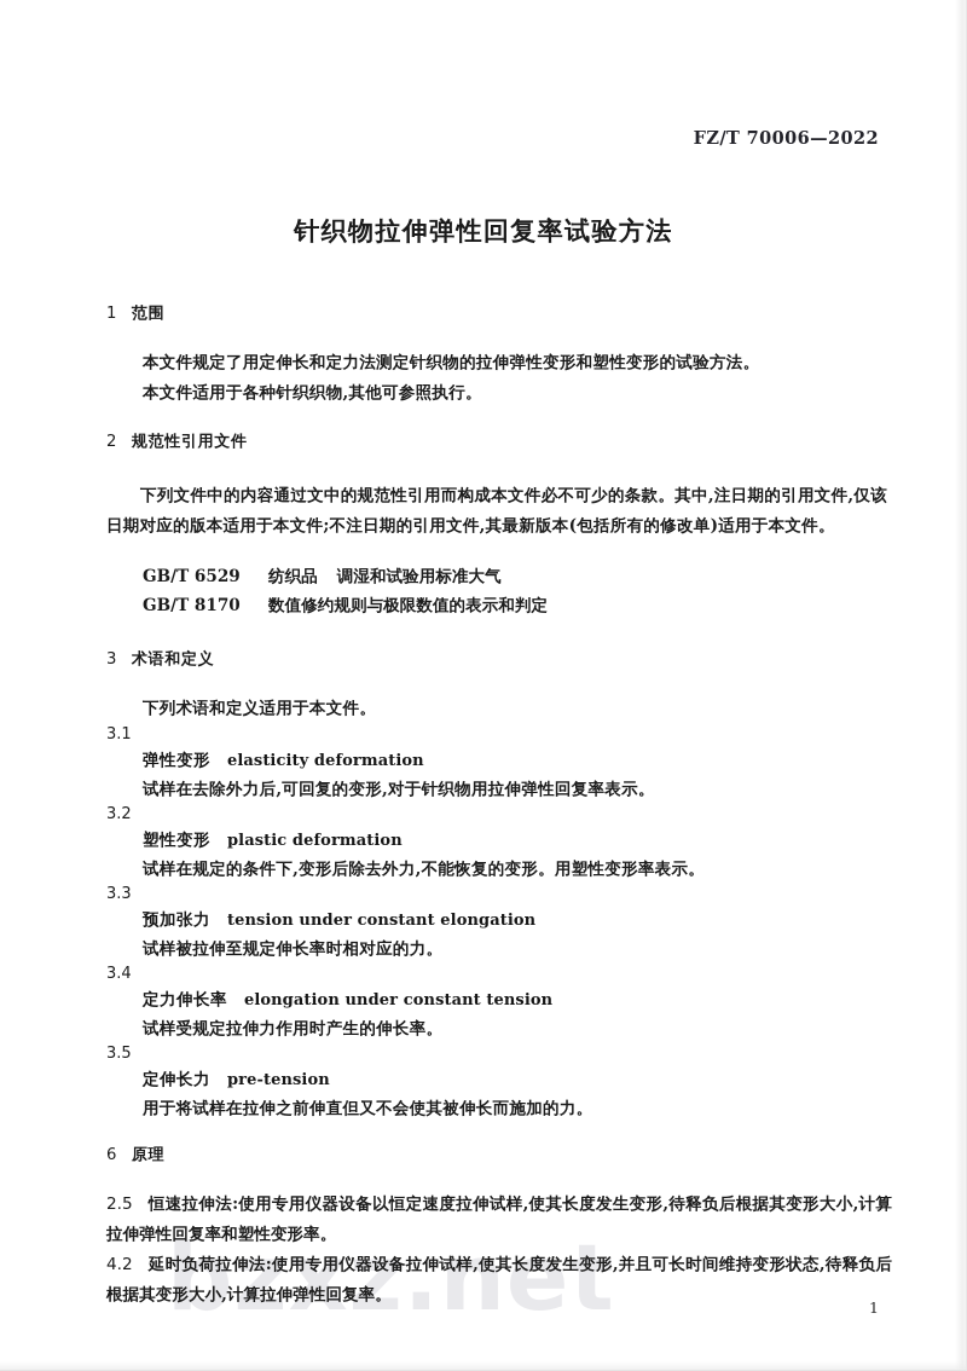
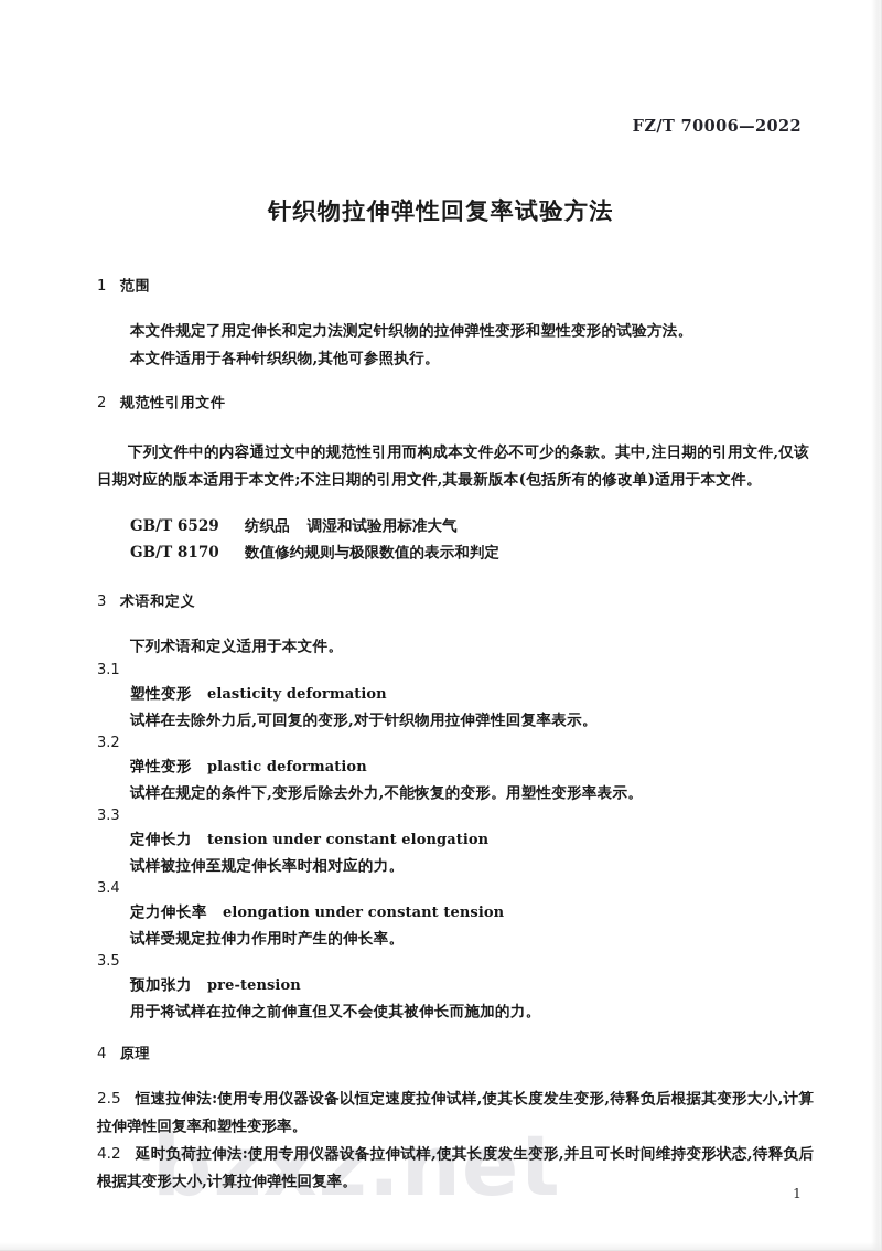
  bzxz.net
  FZ/T 70006—2022
  针织物拉伸弹性回复率试验方法
  1 范围
  本文件规定了用定伸长和定力法测定针织物的拉伸弹性变形和塑性变形的试验方法。
  本文件适用于各种针织织物,其他可参照执行。
  2 规范性引用文件
  下列文件中的内容通过文中的规范性引用而构成本文件必不可少的条款。其中,注日期的引用文件,仅该日期对应的版本适用于本文件;不注日期的引用文件,其最新版本(包括所有的修改单)适用于本文件。
  GB/T 6529 纺织品 调湿和试验用标准大气
  GB/T 8170 数值修约规则与极限数值的表示和判定
  3 术语和定义
  下列术语和定义适用于本文件。
  3.1
- 弹性变形 elasticity deformation
+ 塑性变形 elasticity deformation
  试样在去除外力后,可回复的变形,对于针织物用拉伸弹性回复率表示。
  3.2
- 塑性变形 plastic deformation
+ 弹性变形 plastic deformation
  试样在规定的条件下,变形后除去外力,不能恢复的变形。用塑性变形率表示。
  3.3
- 预加张力 tension under constant elongation
+ 定伸长力 tension under constant elongation
  试样被拉伸至规定伸长率时相对应的力。
  3.4
  定力伸长率 elongation under constant tension
  试样受规定拉伸力作用时产生的伸长率。
  3.5
- 定伸长力 pre-tension
+ 预加张力 pre-tension
  用于将试样在拉伸之前伸直但又不会使其被伸长而施加的力。
- 6 原理
+ 4 原理
  2.5 恒速拉伸法:使用专用仪器设备以恒定速度拉伸试样,使其长度发生变形,待释负后根据其变形大小,计算拉伸弹性回复率和塑性变形率。
  4.2 延时负荷拉伸法:使用专用仪器设备拉伸试样,使其长度发生变形,并且可长时间维持变形状态,待释负后根据其变形大小,计算拉伸弹性回复率。
  1
